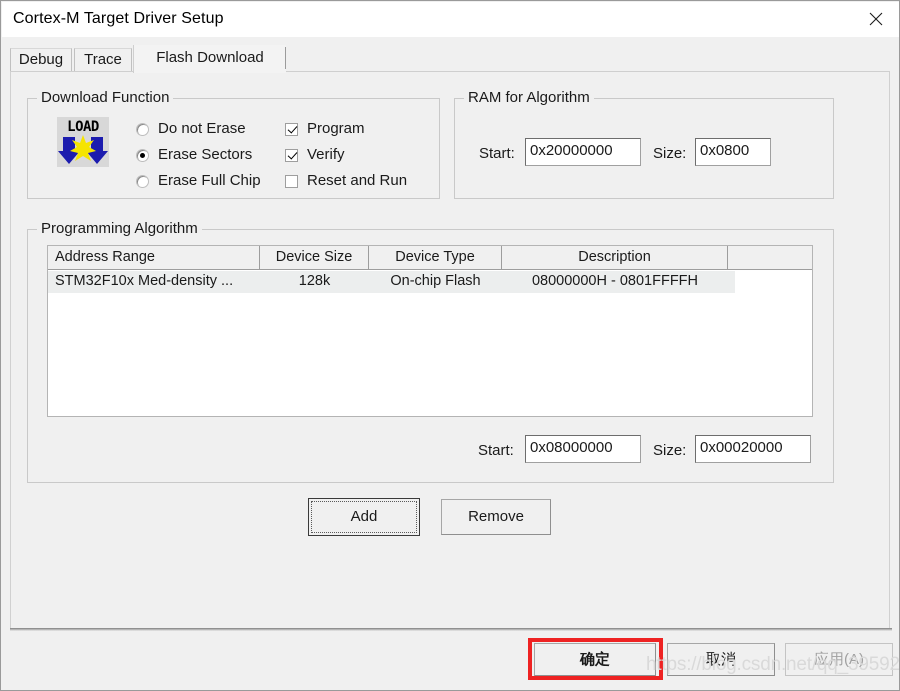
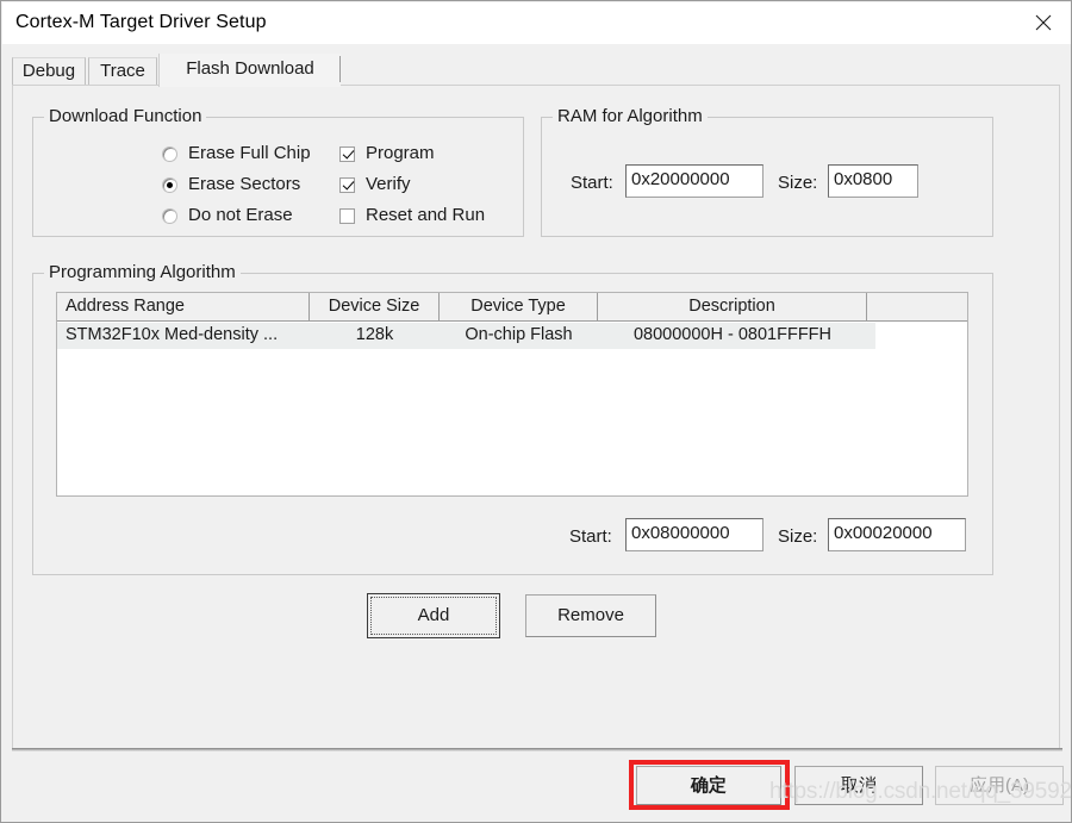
  Cortex-M Target Driver Setup
  Debug
  Trace
  Flash Download
  Download Function
- LOAD
- Do not Erase
+ Erase Full Chip
  Erase Sectors
- Erase Full Chip
+ Do not Erase
  Program
  Verify
  Reset and Run
  RAM for Algorithm
  Start:
  0x20000000
  Size:
  0x0800
  Programming Algorithm
  Address Range
  Device Size
  Device Type
  Description
  STM32F10x Med-density ...
  128k
  On-chip Flash
  08000000H - 0801FFFFH
  Start:
  0x08000000
  Size:
  0x00020000
  Add
  Remove
  确定
  取消
  应用(A)
  https://blog.csdn.net/qq_39592
